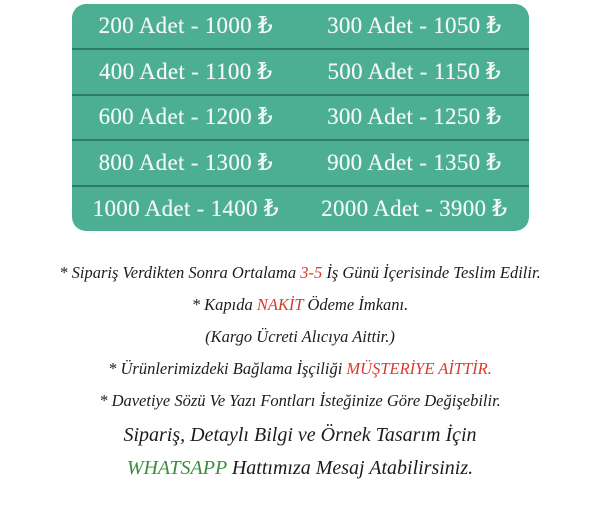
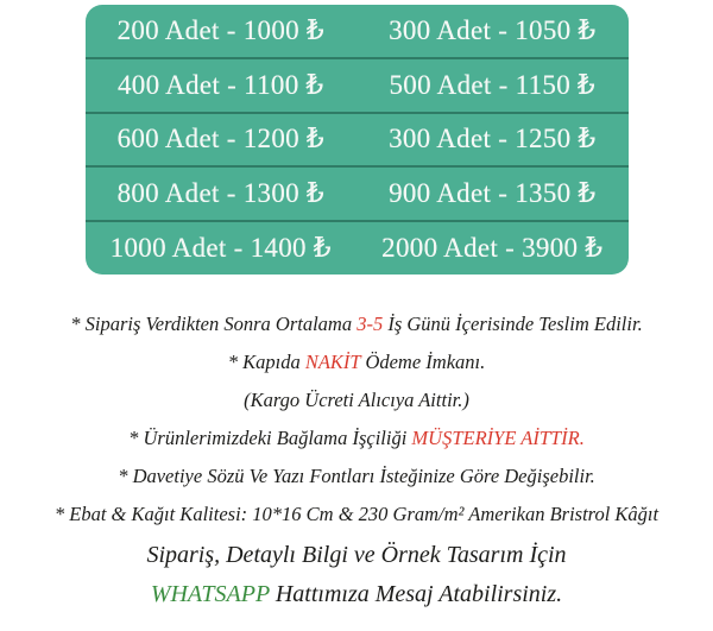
  200 Adet - 1000 ₺
  300 Adet - 1050 ₺
  400 Adet - 1100 ₺
  500 Adet - 1150 ₺
  600 Adet - 1200 ₺
  300 Adet - 1250 ₺
  800 Adet - 1300 ₺
  900 Adet - 1350 ₺
  1000 Adet - 1400 ₺
  2000 Adet - 3900 ₺
  * Sipariş Verdikten Sonra Ortalama 3-5 İş Günü İçerisinde Teslim Edilir.
  * Kapıda NAKİT Ödeme İmkanı.
  (Kargo Ücreti Alıcıya Aittir.)
  * Ürünlerimizdeki Bağlama İşçiliği MÜŞTERİYE AİTTİR.
  * Davetiye Sözü Ve Yazı Fontları İsteğinize Göre Değişebilir.
+ * Ebat & Kağıt Kalitesi: 10*16 Cm & 230 Gram/m² Amerikan Bristrol Kâğıt
  Sipariş, Detaylı Bilgi ve Örnek Tasarım İçin
  WHATSAPP Hattımıza Mesaj Atabilirsiniz.
